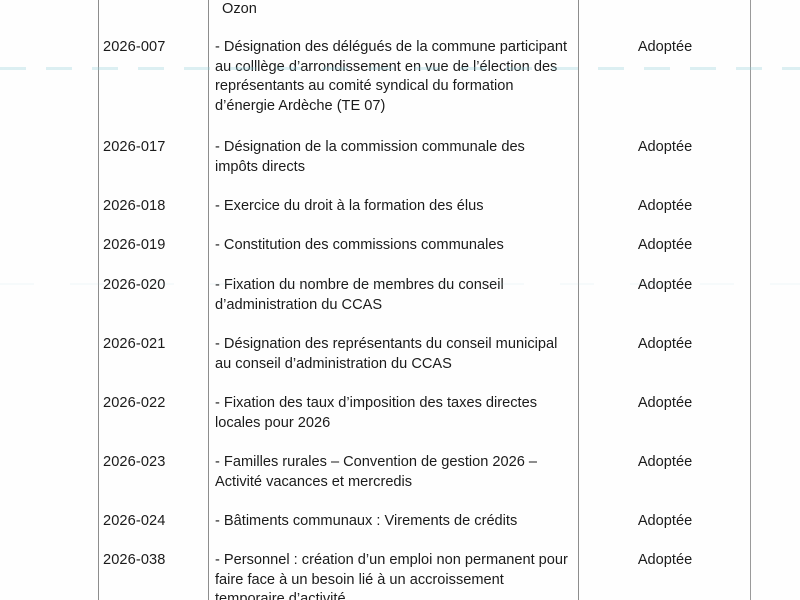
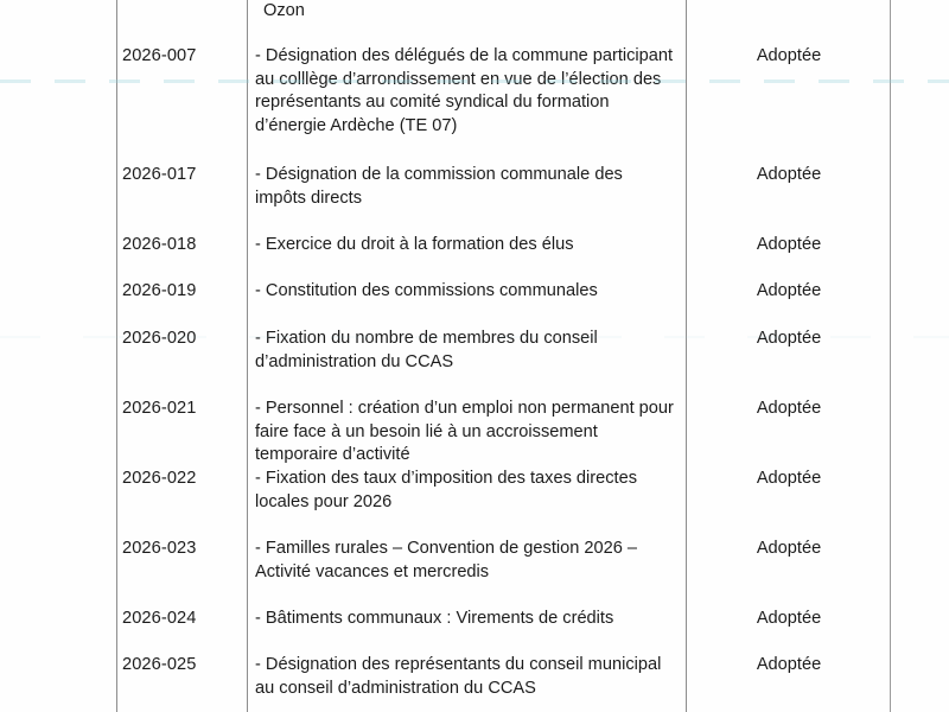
  Ozon
  2026-007
  - Désignation des délégués de la commune participant au colllège d’arrondissement en vue de l’élection des représentants au comité syndical du formation d’énergie Ardèche (TE 07)
  Adoptée
  2026-017
  - Désignation de la commission communale des impôts directs
  Adoptée
  2026-018
  - Exercice du droit à la formation des élus
  Adoptée
  2026-019
  - Constitution des commissions communales
  Adoptée
  2026-020
  - Fixation du nombre de membres du conseil d’administration du CCAS
  Adoptée
  2026-021
- - Désignation des représentants du conseil municipal au conseil d’administration du CCAS
+ - Personnel : création d’un emploi non permanent pour faire face à un besoin lié à un accroissement temporaire d’activité
  Adoptée
  2026-022
  - Fixation des taux d’imposition des taxes directes locales pour 2026
  Adoptée
  2026-023
  - Familles rurales – Convention de gestion 2026 – Activité vacances et mercredis
  Adoptée
  2026-024
  - Bâtiments communaux : Virements de crédits
  Adoptée
- 2026-038
+ 2026-025
- - Personnel : création d’un emploi non permanent pour faire face à un besoin lié à un accroissement temporaire d’activité
+ - Désignation des représentants du conseil municipal au conseil d’administration du CCAS
  Adoptée
